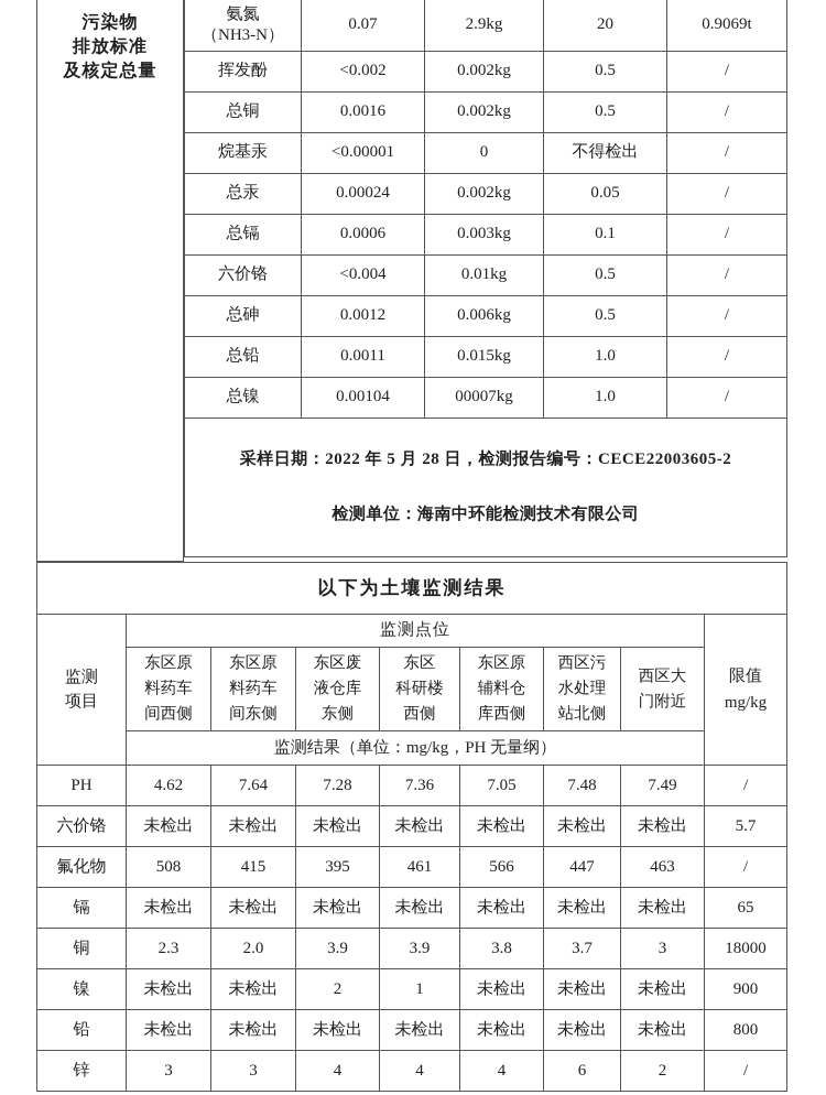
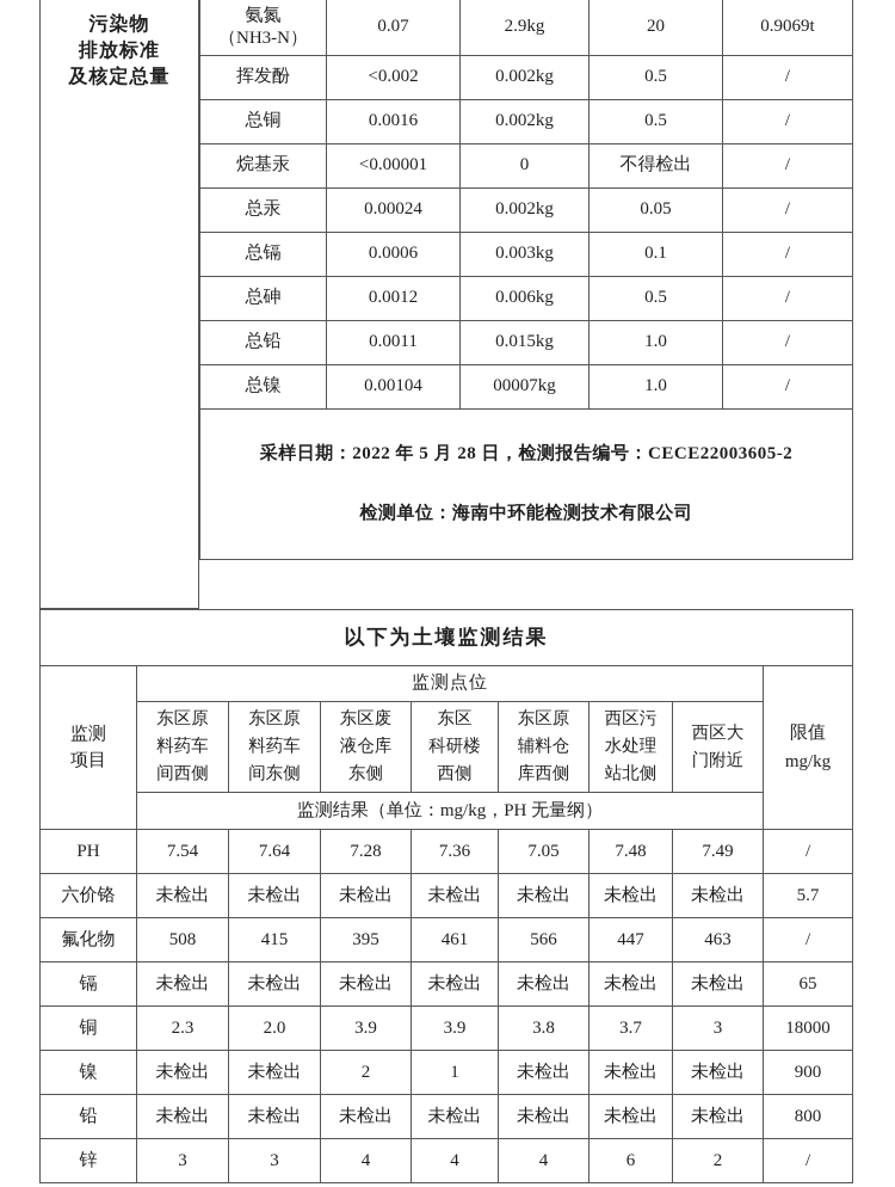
  污染物
  排放标准
  及核定总量
  氨氮 （NH3-N）	0.07	2.9kg	20	0.9069t
  挥发酚	<0.002	0.002kg	0.5	/
  总铜	0.0016	0.002kg	0.5	/
  烷基汞	<0.00001	0	不得检出	/
  总汞	0.00024	0.002kg	0.05	/
  总镉	0.0006	0.003kg	0.1	/
- 六价铬	<0.004	0.01kg	0.5	/
  总砷	0.0012	0.006kg	0.5	/
  总铅	0.0011	0.015kg	1.0	/
  总镍	0.00104	00007kg	1.0	/
  采样日期：2022 年 5 月 28 日，检测报告编号：CECE22003605-2 检测单位：海南中环能检测技术有限公司
  以下为土壤监测结果
  监测 项目	监测点位	限值 mg/kg
  东区原 料药车 间西侧	东区原 料药车 间东侧	东区废 液仓库 东侧	东区 科研楼 西侧	东区原 辅料仓 库西侧	西区污 水处理 站北侧	西区大 门附近
  监测结果（单位：mg/kg，PH 无量纲）
- PH	4.62	7.64	7.28	7.36	7.05	7.48	7.49	/
+ PH	7.54	7.64	7.28	7.36	7.05	7.48	7.49	/
  六价铬	未检出	未检出	未检出	未检出	未检出	未检出	未检出	5.7
  氟化物	508	415	395	461	566	447	463	/
  镉	未检出	未检出	未检出	未检出	未检出	未检出	未检出	65
  铜	2.3	2.0	3.9	3.9	3.8	3.7	3	18000
  镍	未检出	未检出	2	1	未检出	未检出	未检出	900
  铅	未检出	未检出	未检出	未检出	未检出	未检出	未检出	800
  锌	3	3	4	4	4	6	2	/
